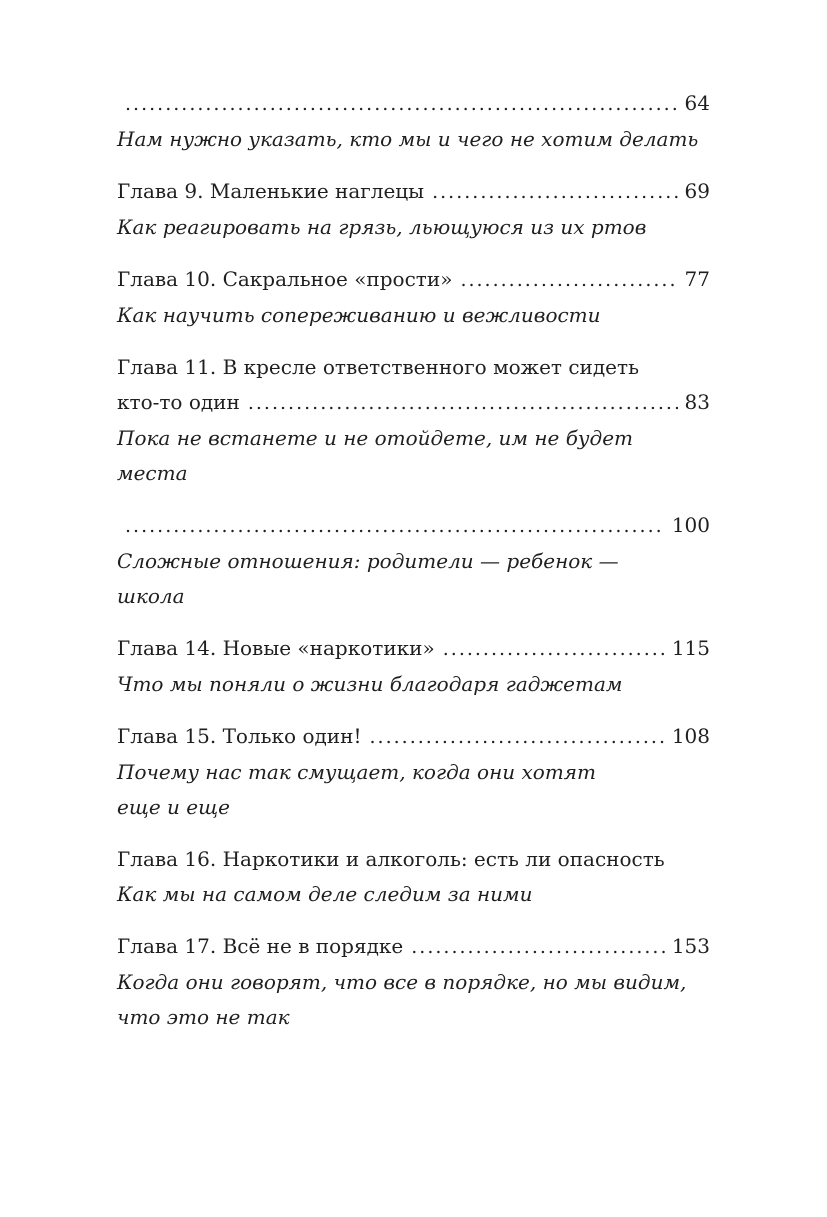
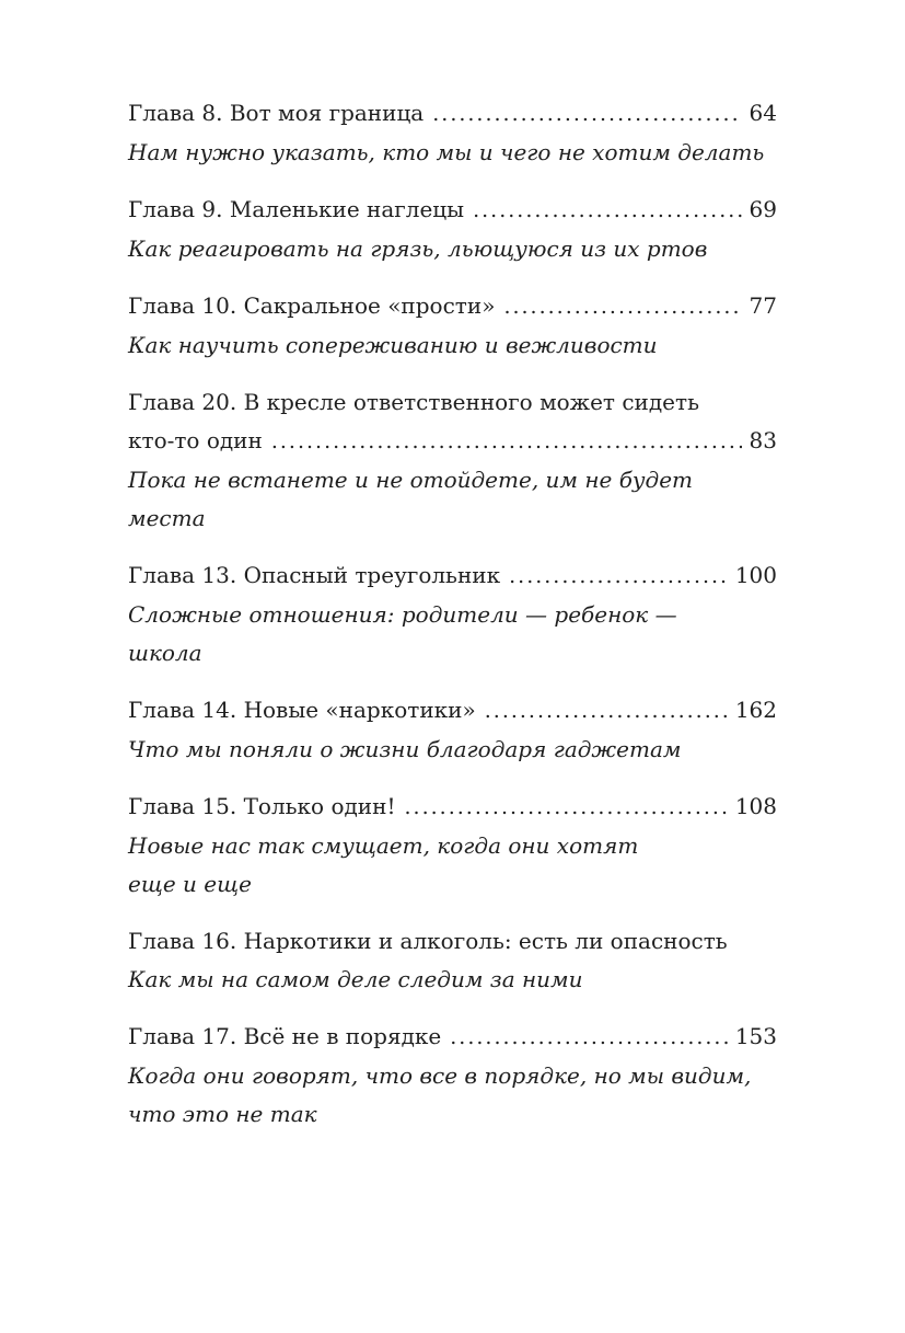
+ Глава 8. Вот моя граница
  64
  Нам нужно указать, кто мы и чего не хотим делать
  Глава 9. Маленькие наглецы
  69
  Как реагировать на грязь, льющуюся из их ртов
  Глава 10. Сакральное «прости»
  77
  Как научить сопереживанию и вежливости
- Глава 11. В кресле ответственного может сидеть
+ Глава 20. В кресле ответственного может сидеть
  кто-то один
  83
  Пока не встанете и не отойдете, им не будет
  места
+ Глава 13. Опасный треугольник
  100
  Сложные отношения: родители — ребенок —
  школа
  Глава 14. Новые «наркотики»
- 115
+ 162
  Что мы поняли о жизни благодаря гаджетам
  Глава 15. Только один!
  108
- Почему нас так смущает, когда они хотят
+ Новые нас так смущает, когда они хотят
  еще и еще
  Глава 16. Наркотики и алкоголь: есть ли опасность
  Как мы на самом деле следим за ними
  Глава 17. Всё не в порядке
  153
  Когда они говорят, что все в порядке, но мы видим,
  что это не так
